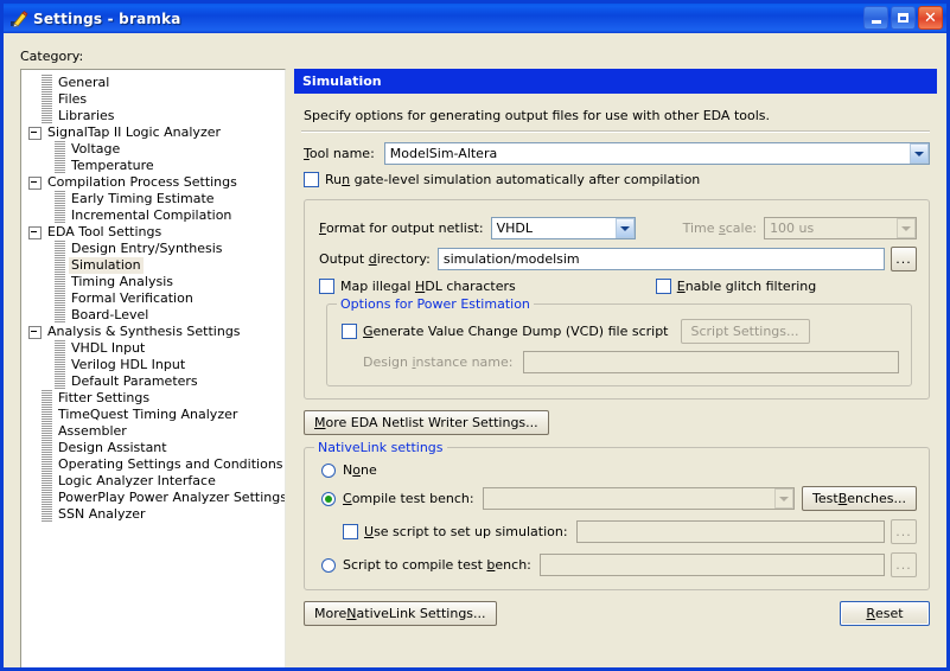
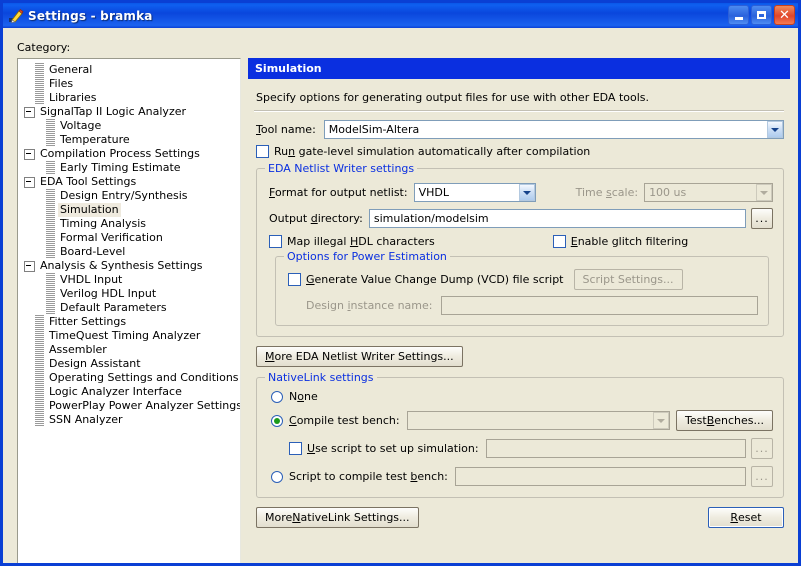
  Settings - bramka
  ✕
  Category:
  General
  Files
  Libraries
  SignalTap II Logic Analyzer
  Voltage
  Temperature
  Compilation Process Settings
  Early Timing Estimate
- Incremental Compilation
  EDA Tool Settings
  Design Entry/Synthesis
  Simulation
  Timing Analysis
  Formal Verification
  Board-Level
  Analysis & Synthesis Settings
  VHDL Input
  Verilog HDL Input
  Default Parameters
  Fitter Settings
  TimeQuest Timing Analyzer
  Assembler
  Design Assistant
  Operating Settings and Conditions
  Logic Analyzer Interface
  PowerPlay Power Analyzer Settings
  SSN Analyzer
  Simulation
  Specify options for generating output files for use with other EDA tools.
  Tool name:
  ModelSim-Altera
  Run gate-level simulation automatically after compilation
+ EDA Netlist Writer settings
  Format for output netlist:
  VHDL
  Time scale:
  100 us
  Output directory:
  simulation/modelsim
  ...
  Map illegal HDL characters
  Enable glitch filtering
  Options for Power Estimation
  Generate Value Change Dump (VCD) file script
  Script Settings...
  Design instance name:
  M
  ore EDA Netlist Writer Settings...
  NativeLink settings
  None
  Compile test bench:
  Test
  B
  enches...
  Use script to set up simulation:
  ...
  Script to compile test bench:
  ...
  More
  N
  ativeLink Settings...
  R
  eset
